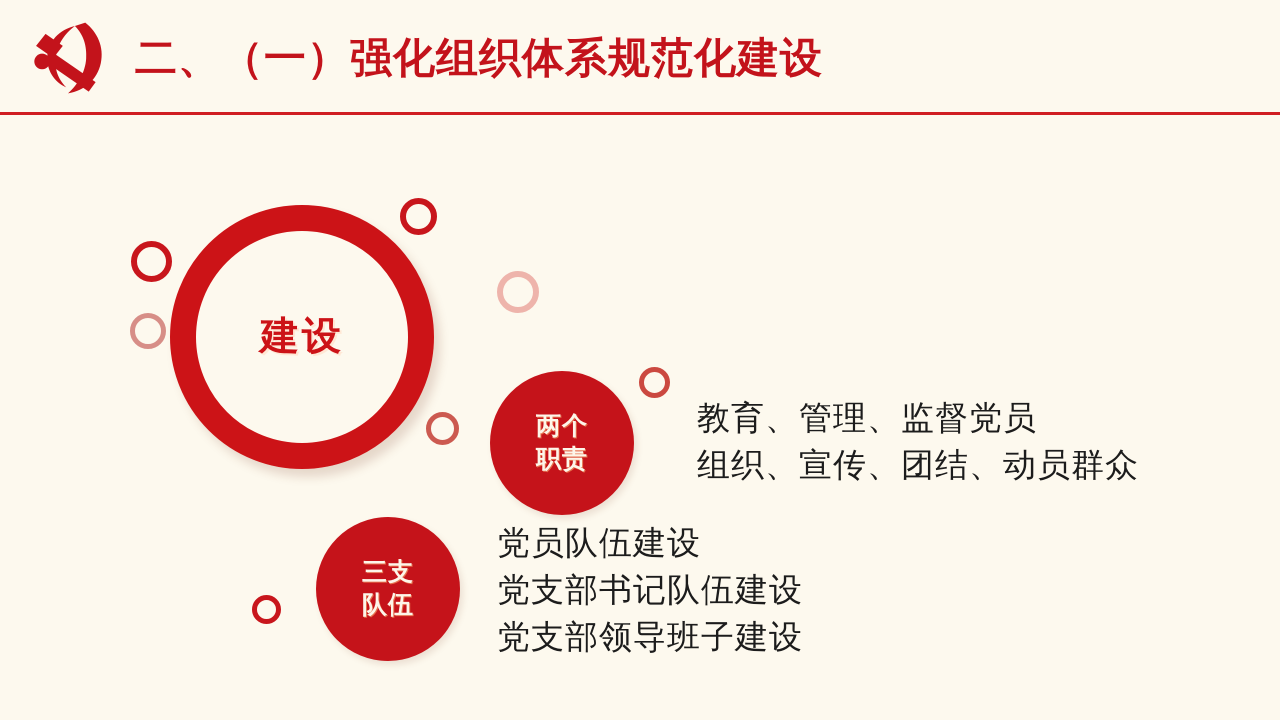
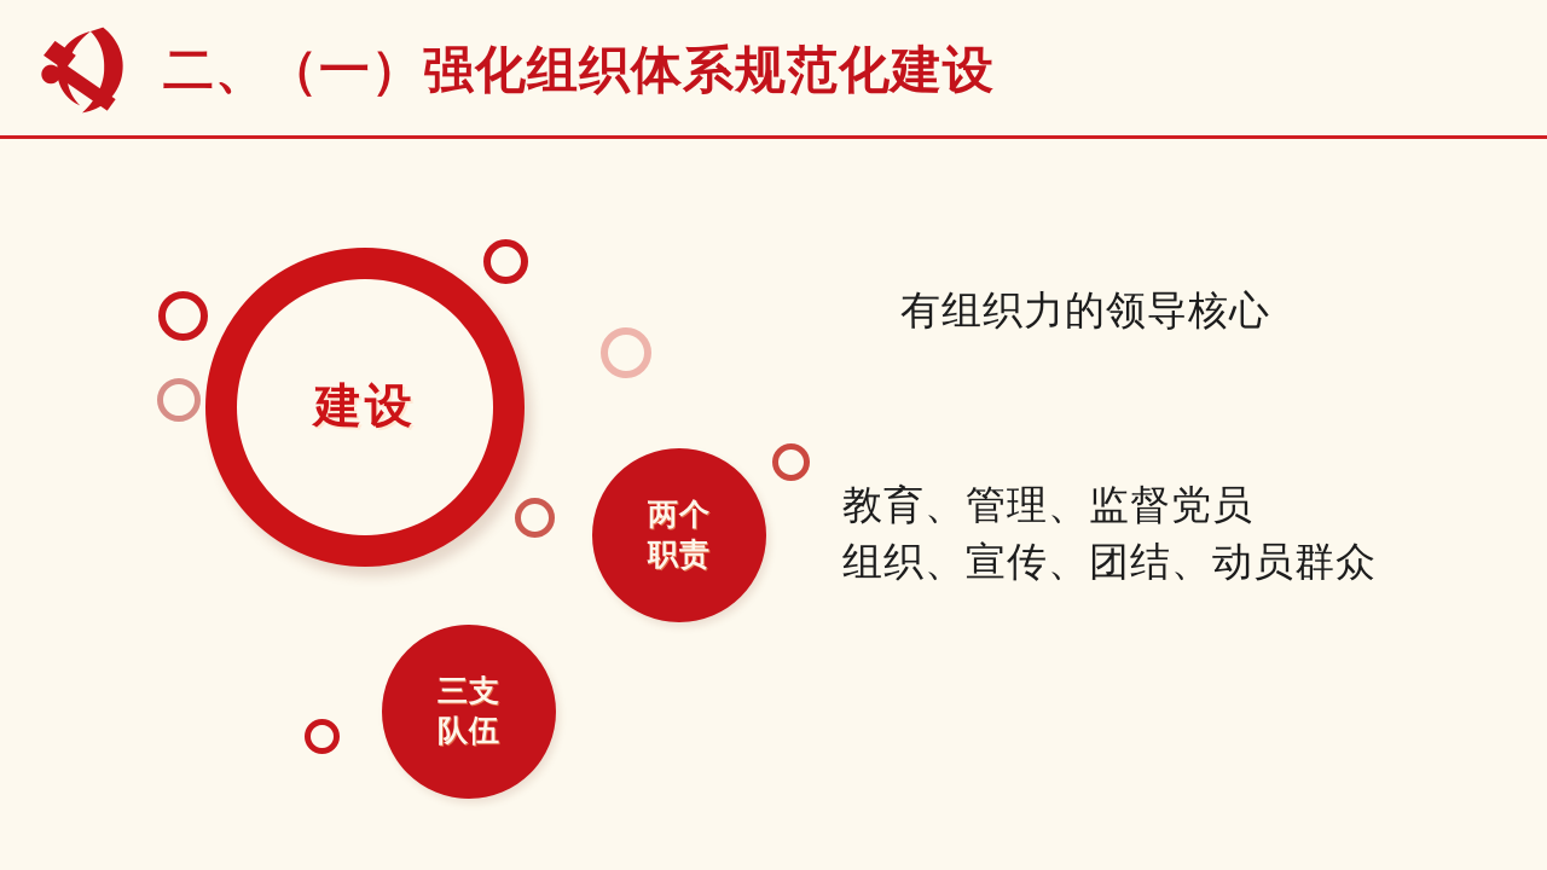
  二、（一）强化组织体系规范化建设
  建设
+ 有组织力的领导核心
  两个
  职责
  教育、管理、监督党员
  组织、宣传、团结、动员群众
  三支
  队伍
- 党员队伍建设
- 党支部书记队伍建设
- 党支部领导班子建设
